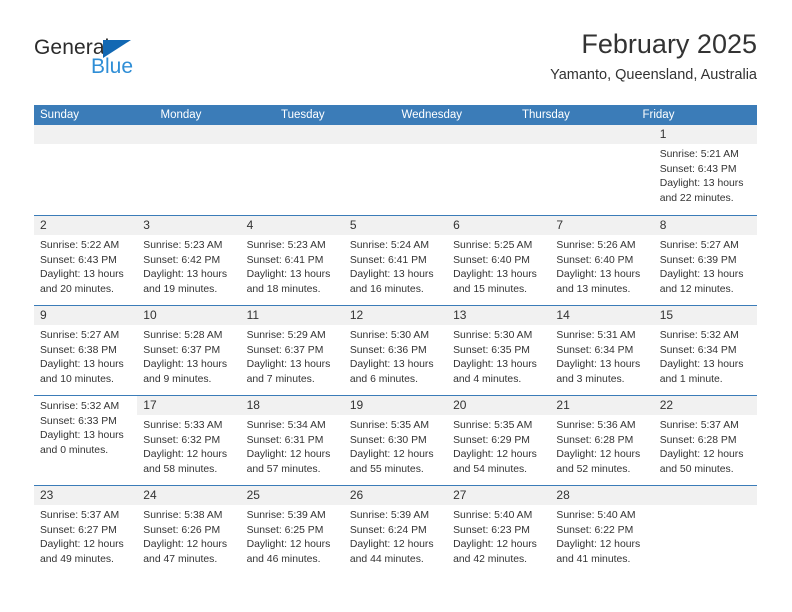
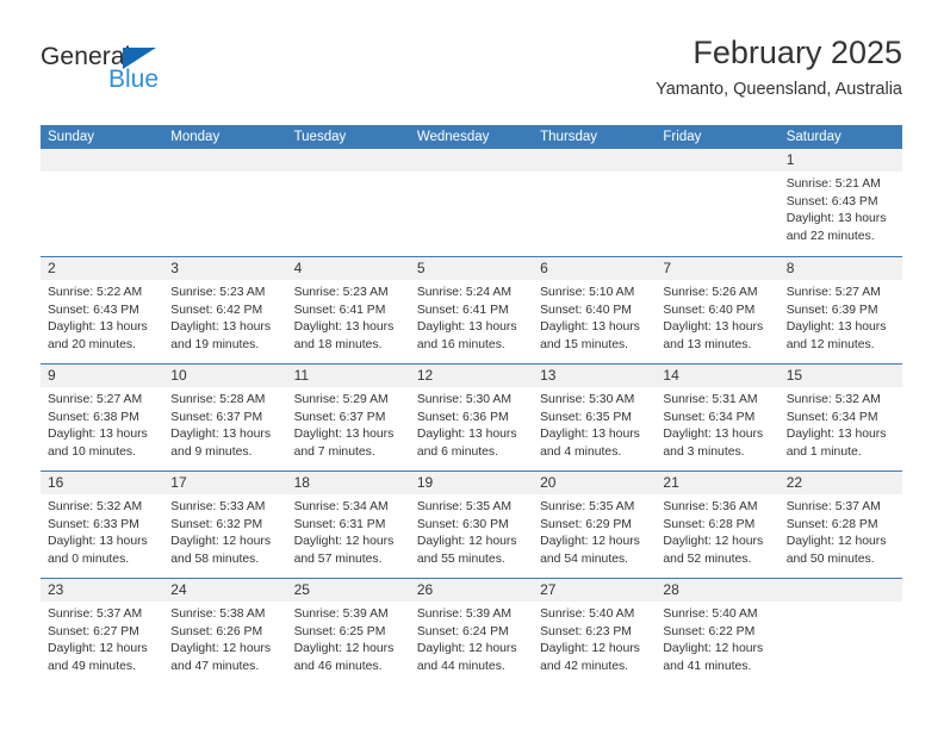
  General
  Blue
  February 2025
  Yamanto, Queensland, Australia
  Sunday
  Monday
  Tuesday
  Wednesday
  Thursday
  Friday
+ Saturday
  1
  Sunrise: 5:21 AM
  Sunset: 6:43 PM
  Daylight: 13 hours
  and 22 minutes.
  2
  Sunrise: 5:22 AM
  Sunset: 6:43 PM
  Daylight: 13 hours
  and 20 minutes.
  3
  Sunrise: 5:23 AM
  Sunset: 6:42 PM
  Daylight: 13 hours
  and 19 minutes.
  4
  Sunrise: 5:23 AM
  Sunset: 6:41 PM
  Daylight: 13 hours
  and 18 minutes.
  5
  Sunrise: 5:24 AM
  Sunset: 6:41 PM
  Daylight: 13 hours
  and 16 minutes.
  6
- Sunrise: 5:25 AM
+ Sunrise: 5:10 AM
  Sunset: 6:40 PM
  Daylight: 13 hours
  and 15 minutes.
  7
  Sunrise: 5:26 AM
  Sunset: 6:40 PM
  Daylight: 13 hours
  and 13 minutes.
  8
  Sunrise: 5:27 AM
  Sunset: 6:39 PM
  Daylight: 13 hours
  and 12 minutes.
  9
  Sunrise: 5:27 AM
  Sunset: 6:38 PM
  Daylight: 13 hours
  and 10 minutes.
  10
  Sunrise: 5:28 AM
  Sunset: 6:37 PM
  Daylight: 13 hours
  and 9 minutes.
  11
  Sunrise: 5:29 AM
  Sunset: 6:37 PM
  Daylight: 13 hours
  and 7 minutes.
  12
  Sunrise: 5:30 AM
  Sunset: 6:36 PM
  Daylight: 13 hours
  and 6 minutes.
  13
  Sunrise: 5:30 AM
  Sunset: 6:35 PM
  Daylight: 13 hours
  and 4 minutes.
  14
  Sunrise: 5:31 AM
  Sunset: 6:34 PM
  Daylight: 13 hours
  and 3 minutes.
  15
  Sunrise: 5:32 AM
  Sunset: 6:34 PM
  Daylight: 13 hours
  and 1 minute.
+ 16
  Sunrise: 5:32 AM
  Sunset: 6:33 PM
  Daylight: 13 hours
  and 0 minutes.
  17
  Sunrise: 5:33 AM
  Sunset: 6:32 PM
  Daylight: 12 hours
  and 58 minutes.
  18
  Sunrise: 5:34 AM
  Sunset: 6:31 PM
  Daylight: 12 hours
  and 57 minutes.
  19
  Sunrise: 5:35 AM
  Sunset: 6:30 PM
  Daylight: 12 hours
  and 55 minutes.
  20
  Sunrise: 5:35 AM
  Sunset: 6:29 PM
  Daylight: 12 hours
  and 54 minutes.
  21
  Sunrise: 5:36 AM
  Sunset: 6:28 PM
  Daylight: 12 hours
  and 52 minutes.
  22
  Sunrise: 5:37 AM
  Sunset: 6:28 PM
  Daylight: 12 hours
  and 50 minutes.
  23
  Sunrise: 5:37 AM
  Sunset: 6:27 PM
  Daylight: 12 hours
  and 49 minutes.
  24
  Sunrise: 5:38 AM
  Sunset: 6:26 PM
  Daylight: 12 hours
  and 47 minutes.
  25
  Sunrise: 5:39 AM
  Sunset: 6:25 PM
  Daylight: 12 hours
  and 46 minutes.
  26
  Sunrise: 5:39 AM
  Sunset: 6:24 PM
  Daylight: 12 hours
  and 44 minutes.
  27
  Sunrise: 5:40 AM
  Sunset: 6:23 PM
  Daylight: 12 hours
  and 42 minutes.
  28
  Sunrise: 5:40 AM
  Sunset: 6:22 PM
  Daylight: 12 hours
  and 41 minutes.
